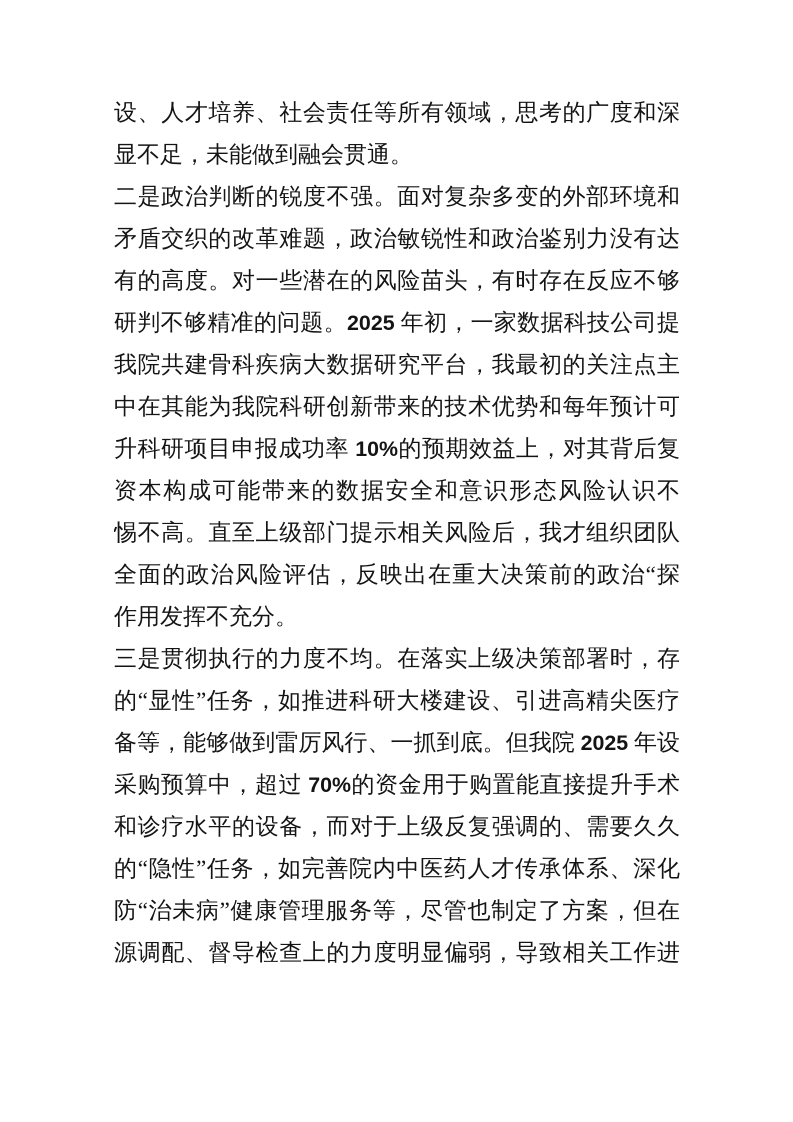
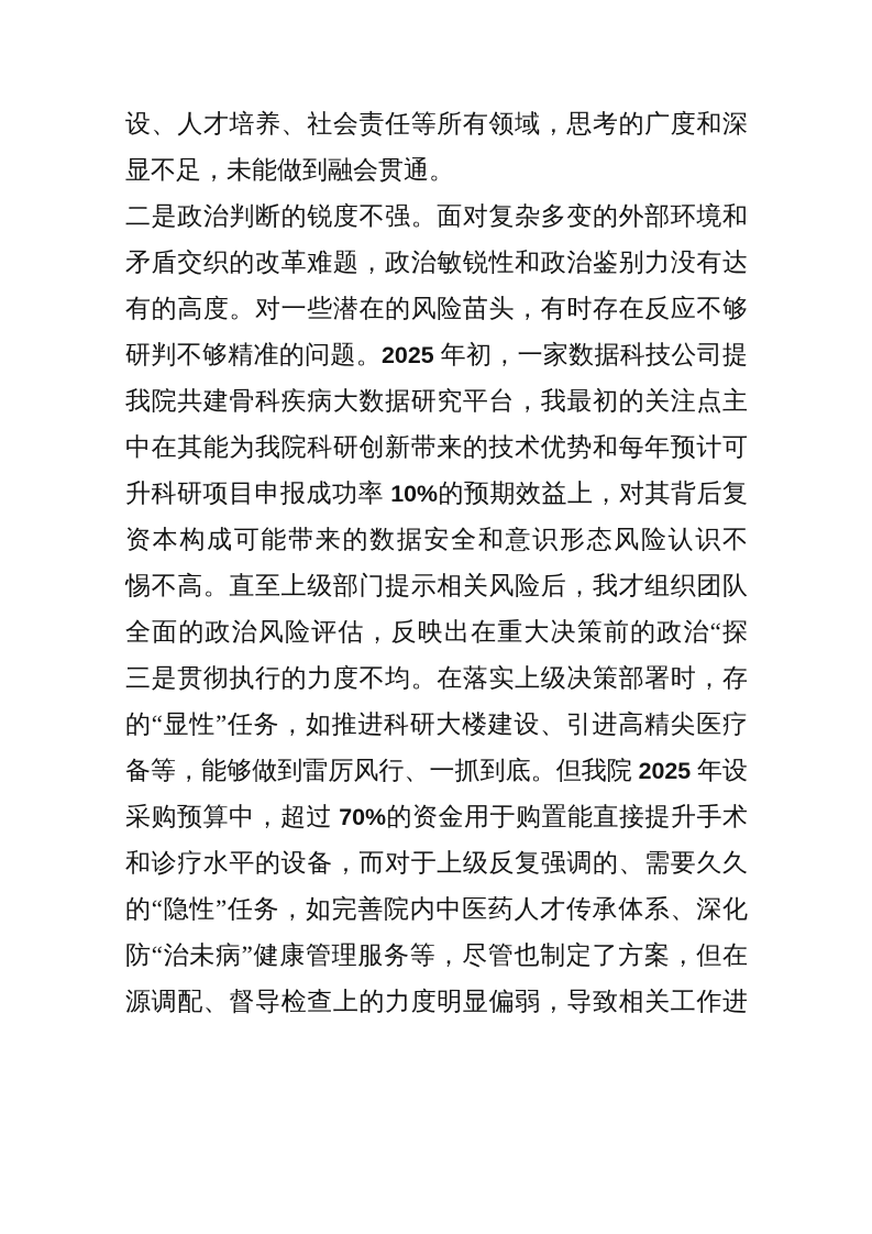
  设、人才培养、社会责任等所有领域，思考的广度和深
  显不足，未能做到融会贯通。
  二是政治判断的锐度不强。面对复杂多变的外部环境和
  矛盾交织的改革难题，政治敏锐性和政治鉴别力没有达
  有的高度。对一些潜在的风险苗头，有时存在反应不够
  研判不够精准的问题。2025 年初，一家数据科技公司提
  我院共建骨科疾病大数据研究平台，我最初的关注点主
  中在其能为我院科研创新带来的技术优势和每年预计可
  升科研项目申报成功率 10%的预期效益上，对其背后复
  资本构成可能带来的数据安全和意识形态风险认识不
  惕不高。直至上级部门提示相关风险后，我才组织团队
  全面的政治风险评估，反映出在重大决策前的政治“探
- 作用发挥不充分。
  三是贯彻执行的力度不均。在落实上级决策部署时，存
  的“显性”任务，如推进科研大楼建设、引进高精尖医疗
  备等，能够做到雷厉风行、一抓到底。但我院 2025 年设
  采购预算中，超过 70%的资金用于购置能直接提升手术
  和诊疗水平的设备，而对于上级反复强调的、需要久久
  的“隐性”任务，如完善院内中医药人才传承体系、深化
  防“治未病”健康管理服务等，尽管也制定了方案，但在
  源调配、督导检查上的力度明显偏弱，导致相关工作进
